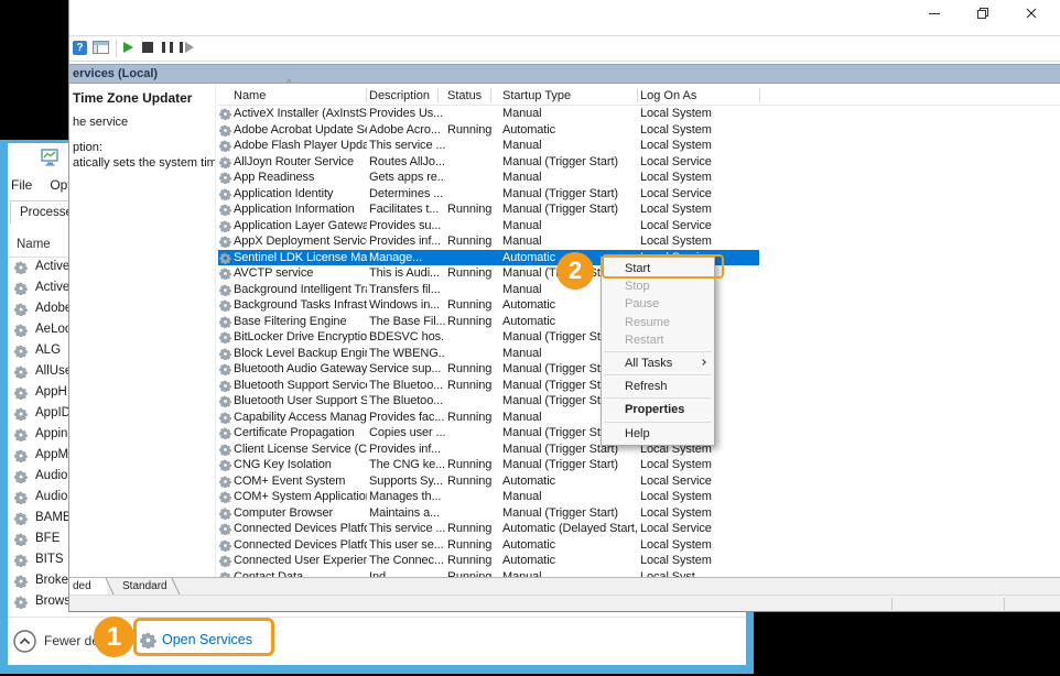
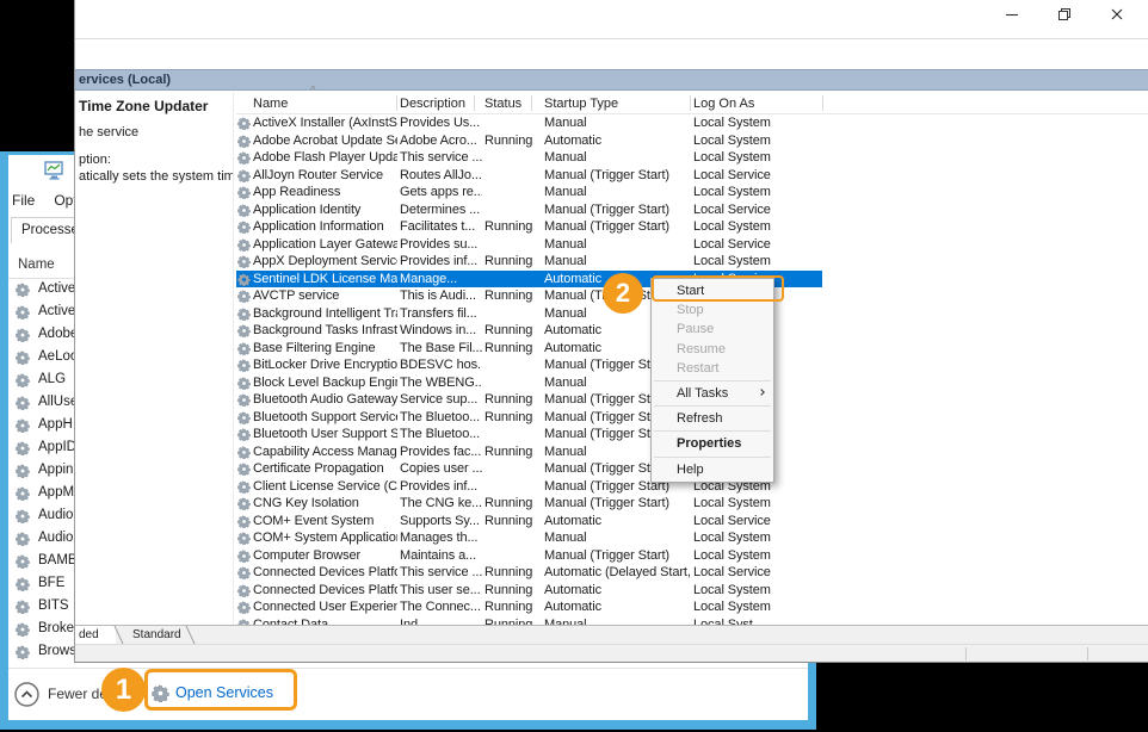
  Process
  Name
  Active
  Active
  Adob
  AeLo
  ALG
  AllUs
  AppH
  AppID
  Appin
  AppM
  Audio
  Audio
  BAMB
  BFE
  BITS
  Broke
  Brow
  Open Services
- ?
  ervices (Local)
  Time Zone Updater
  he service
  ption:
  atically sets the system tim
  Name
  ^
  Description
  Status
  Startup Type
  Log On As
  ActiveX Installer (AxInstS
  Provides Us...
  Manual
  Local System
  Adobe Acrobat Update S
  Adobe Acro...
  Running
  Automatic
  Local System
  Adobe Flash Player Upda
  This service ...
  Manual
  Local System
  AllJoyn Router Service
  Routes AllJo...
  Manual (Trigger Start)
  Local Service
  App Readiness
  Gets apps re..
  Manual
  Local System
  Application Identity
  Determines ...
  Manual (Trigger Start)
  Local Service
  Application Information
  Facilitates t...
  Running
  Manual (Trigger Start)
  Local System
  Application Layer Gatewa
  Provides su...
  Manual
  Local Service
  AppX Deployment Servic
  Provides inf...
  Running
  Manual
  Local System
  Sentinel LDK License Ma
  Manage...
  Automatic
  AVCTP service
  This is Audi...
  Running
  Background Intelligent Tr
  Transfers fil...
  Manual
  Background Tasks Infrast
  Windows in...
  Running
  Automatic
  Base Filtering Engine
  The Base Fil...
  Running
  Automatic
  BitLocker Drive Encryptio
  BDESVC hos.
  Manual (Trigger St
  Block Level Backup Engi
  The WBENG..
  Manual
  Bluetooth Audio Gateway
  Service sup...
  Running
  Manual (Trigger St
  Bluetooth Support Servic
  The Bluetoo...
  Running
  Manual (Trigger St
  Bluetooth User Support S
  The Bluetoo...
  Manual (Trigger St
  Capability Access Manag
  Provides fac...
  Running
  Manual
  Certificate Propagation
  Copies user ...
  Manual (Trigger St
  Client License Service (C
  Provides inf...
  Manual (Trigger Start)
  Local System
  CNG Key Isolation
  The CNG ke...
  Running
  Manual (Trigger Start)
  Local System
  COM+ Event System
  Supports Sy...
  Running
  Automatic
  Local Service
  COM+ System Applicatio
  Manages th...
  Manual
  Local System
  Computer Browser
  Maintains a...
  Manual (Trigger Start)
  Local System
  Connected Devices Platf
  This service ...
  Running
  Automatic (Delayed Start,
  Local Service
  Connected Devices Platf
  This user se...
  Running
  Automatic
  Local System
  Connected User Experien
  The Connec...
  Running
  Automatic
  Local System
  ded
  Standard
  Start
  Stop
  Pause
  Resume
  Restart
  All Tasks
  Refresh
  Properties
  Help
  1
  2
